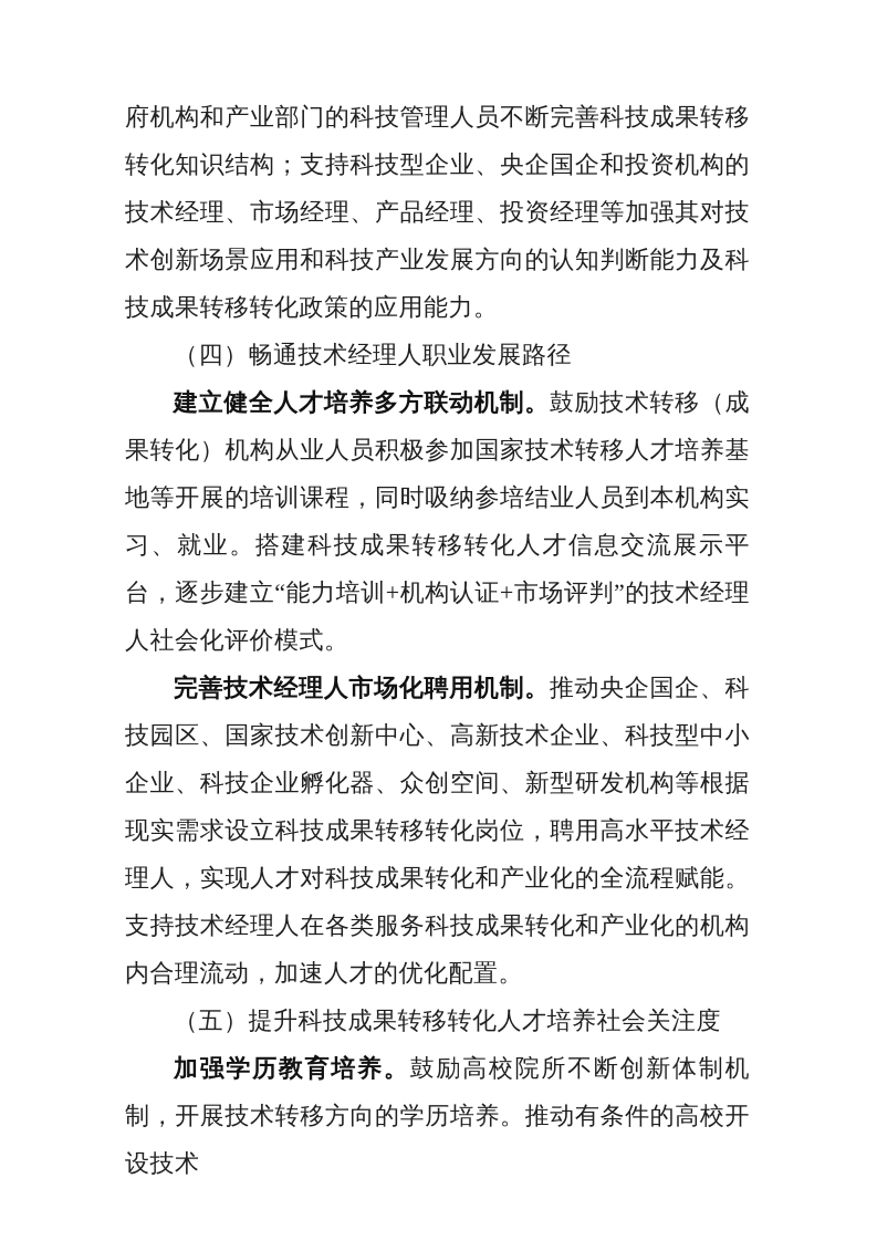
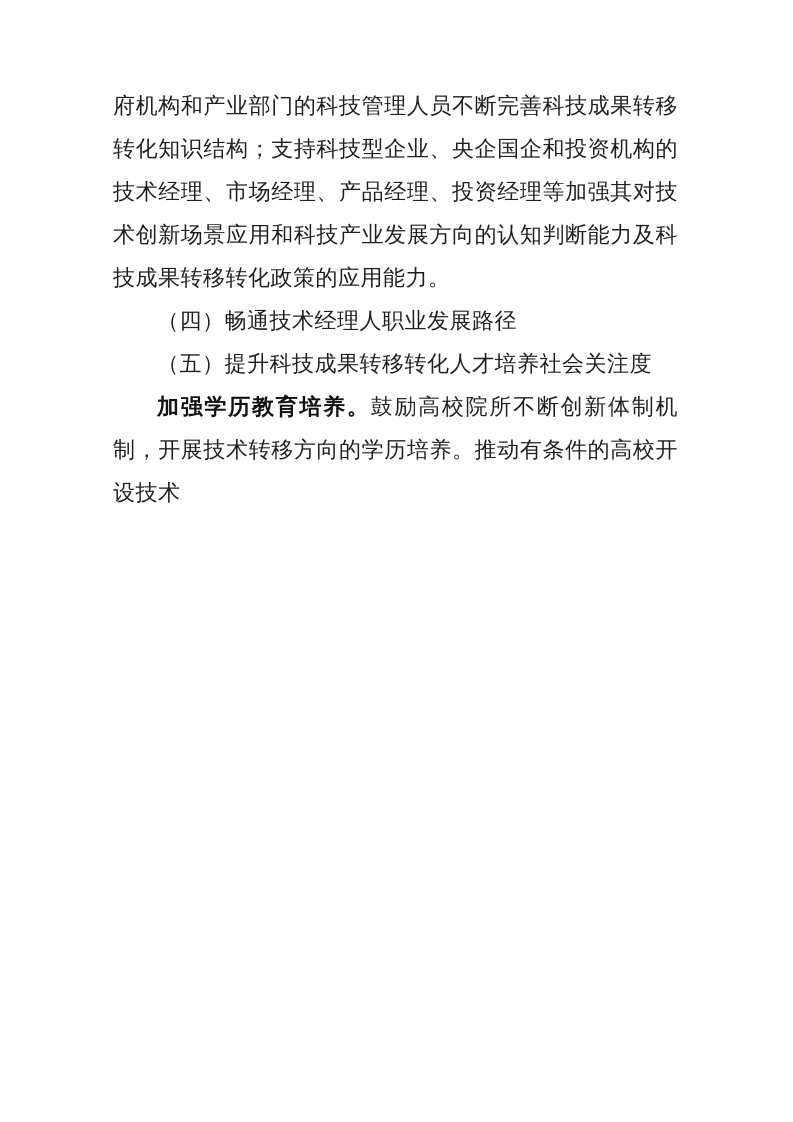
  府机构和产业部门的科技管理人员不断完善科技成果转移转化知识结构；支持科技型企业、央企国企和投资机构的技术经理、市场经理、产品经理、投资经理等加强其对技术创新场景应用和科技产业发展方向的认知判断能力及科技成果转移转化政策的应用能力。
  （四）畅通技术经理人职业发展路径
- 建立健全人才培养多方联动机制。鼓励技术转移（成果转化）机构从业人员积极参加国家技术转移人才培养基地等开展的培训课程，同时吸纳参培结业人员到本机构实习、就业。搭建科技成果转移转化人才信息交流展示平台，逐步建立“能力培训+机构认证+市场评判”的技术经理人社会化评价模式。
- 完善技术经理人市场化聘用机制。推动央企国企、科技园区、国家技术创新中心、高新技术企业、科技型中小企业、科技企业孵化器、众创空间、新型研发机构等根据现实需求设立科技成果转移转化岗位，聘用高水平技术经理人，实现人才对科技成果转化和产业化的全流程赋能。支持技术经理人在各类服务科技成果转化和产业化的机构内合理流动，加速人才的优化配置。
  （五）提升科技成果转移转化人才培养社会关注度
  加强学历教育培养。鼓励高校院所不断创新体制机制，开展技术转移方向的学历培养。推动有条件的高校开设技术
